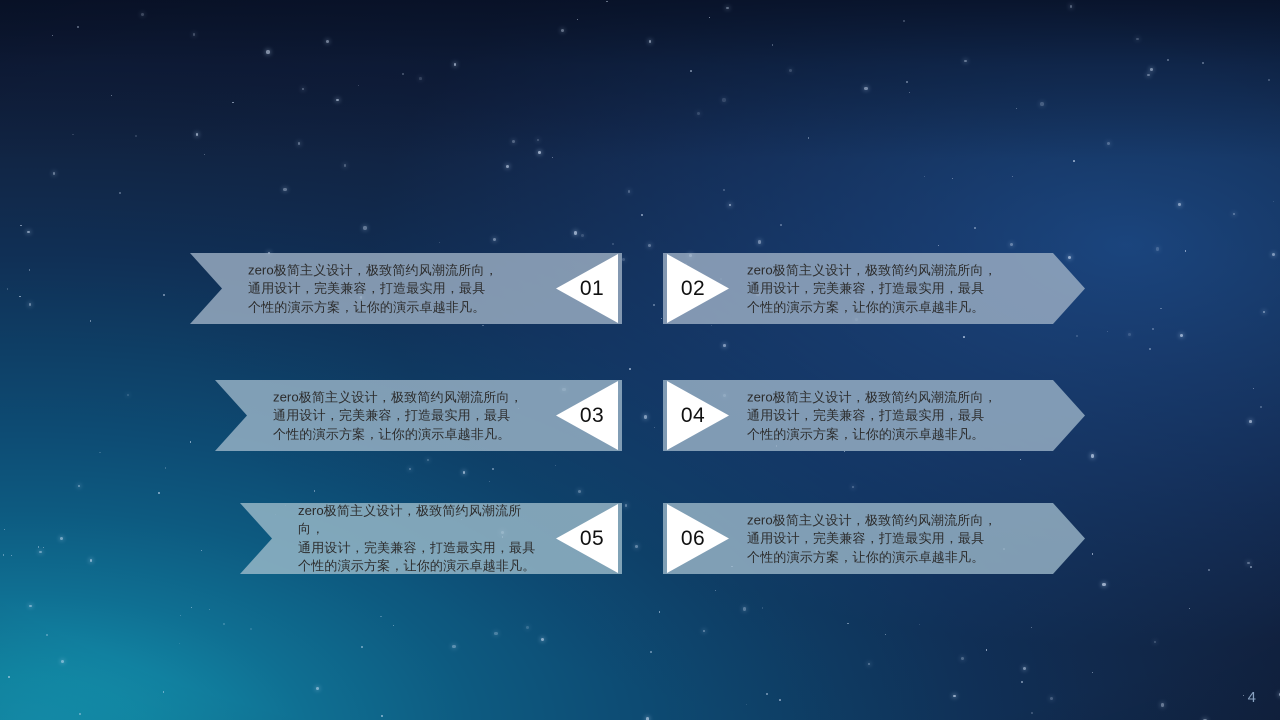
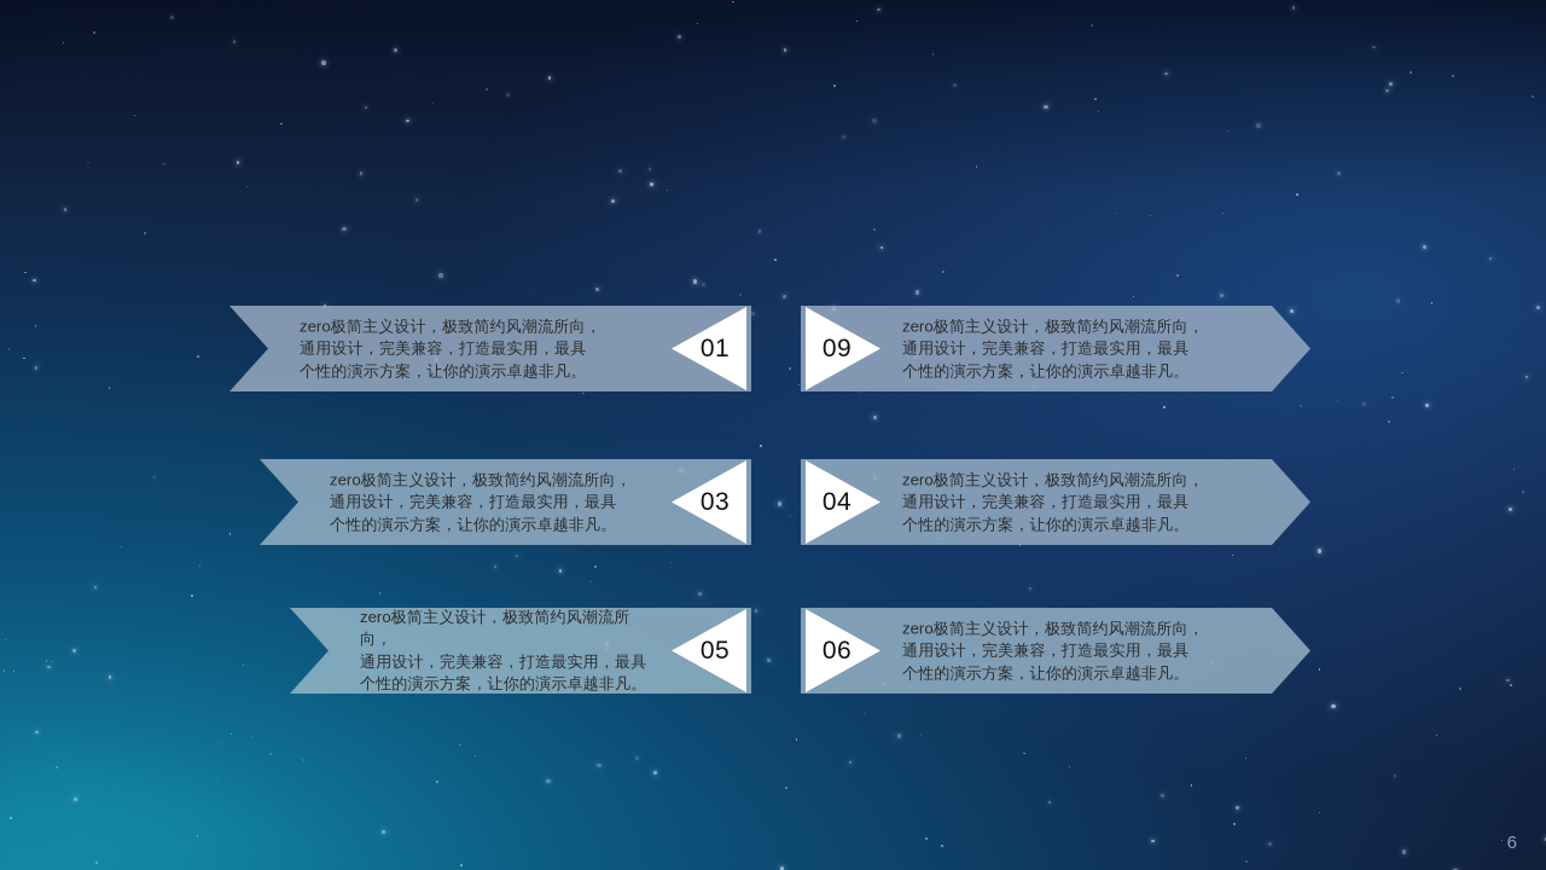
  01
  zero极简主义设计，极致简约风潮流所向，
  通用设计，完美兼容，打造最实用，最具
  个性的演示方案，让你的演示卓越非凡。
- 02
+ 09
  zero极简主义设计，极致简约风潮流所向，
  通用设计，完美兼容，打造最实用，最具
  个性的演示方案，让你的演示卓越非凡。
  03
  zero极简主义设计，极致简约风潮流所向，
  通用设计，完美兼容，打造最实用，最具
  个性的演示方案，让你的演示卓越非凡。
  04
  zero极简主义设计，极致简约风潮流所向，
  通用设计，完美兼容，打造最实用，最具
  个性的演示方案，让你的演示卓越非凡。
  05
  zero极简主义设计，极致简约风潮流所向，
  通用设计，完美兼容，打造最实用，最具
  个性的演示方案，让你的演示卓越非凡。
  06
  zero极简主义设计，极致简约风潮流所向，
  通用设计，完美兼容，打造最实用，最具
  个性的演示方案，让你的演示卓越非凡。
- 4
+ 6
